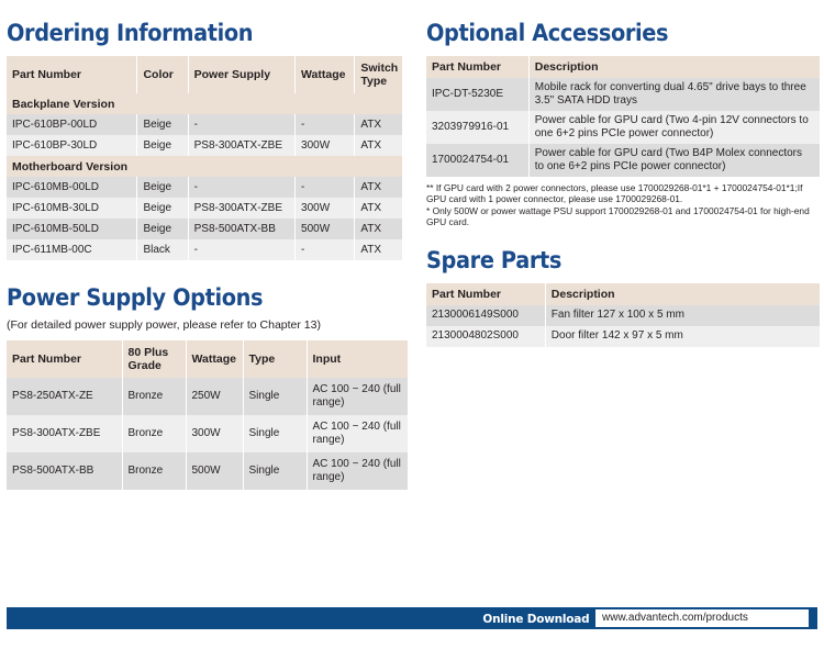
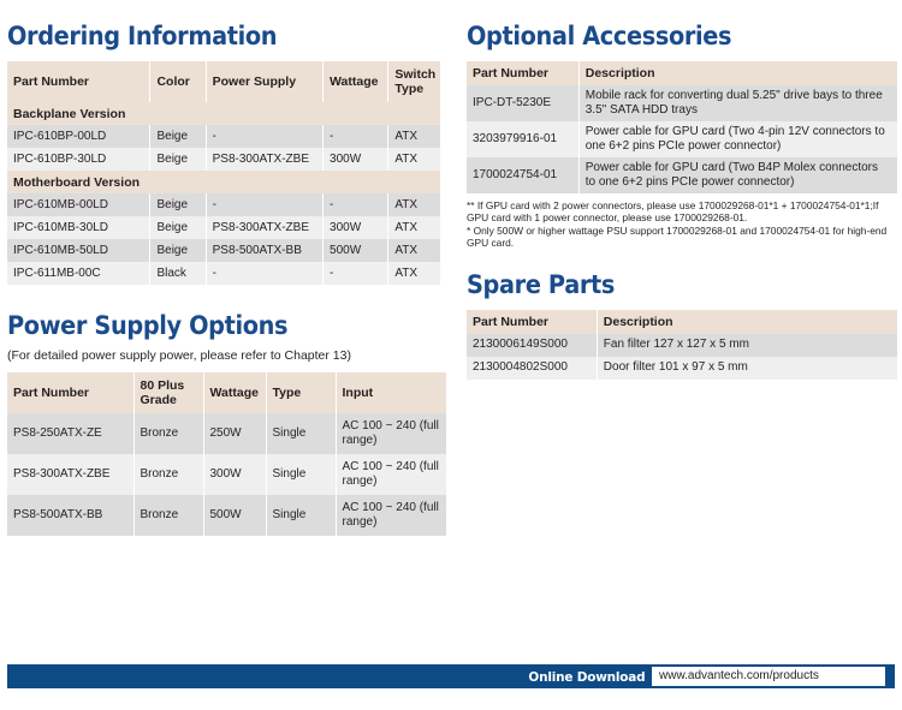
  Ordering Information
  Part Number	Color	Power Supply	Wattage	Switch Type
  Backplane Version
  IPC-610BP-00LD	Beige	-	-	ATX
  IPC-610BP-30LD	Beige	PS8-300ATX-ZBE	300W	ATX
  Motherboard Version
  IPC-610MB-00LD	Beige	-	-	ATX
  IPC-610MB-30LD	Beige	PS8-300ATX-ZBE	300W	ATX
  IPC-610MB-50LD	Beige	PS8-500ATX-BB	500W	ATX
  IPC-611MB-00C	Black	-	-	ATX
  Power Supply Options
  (For detailed power supply power, please refer to Chapter 13)
  Part Number	80 Plus Grade	Wattage	Type	Input
  PS8-250ATX-ZE	Bronze	250W	Single	AC 100 ~ 240 (full range)
  PS8-300ATX-ZBE	Bronze	300W	Single	AC 100 ~ 240 (full range)
  PS8-500ATX-BB	Bronze	500W	Single	AC 100 ~ 240 (full range)
  Optional Accessories
  Part Number	Description
- IPC-DT-5230E	Mobile rack for converting dual 4.65" drive bays to three 3.5" SATA HDD trays
+ IPC-DT-5230E	Mobile rack for converting dual 5.25" drive bays to three 3.5" SATA HDD trays
  3203979916-01	Power cable for GPU card (Two 4-pin 12V connectors to one 6+2 pins PCIe power connector)
  1700024754-01	Power cable for GPU card (Two B4P Molex connectors to one 6+2 pins PCIe power connector)
  ** If GPU card with 2 power connectors, please use 1700029268-01*1 + 1700024754-01*1;If GPU card with 1 power connector, please use 1700029268-01.
- * Only 500W or power wattage PSU support 1700029268-01 and 1700024754-01 for high-end GPU card.
+ * Only 500W or higher wattage PSU support 1700029268-01 and 1700024754-01 for high-end GPU card.
  Spare Parts
  Part Number	Description
- 2130006149S000	Fan filter 127 x 100 x 5 mm
+ 2130006149S000	Fan filter 127 x 127 x 5 mm
- 2130004802S000	Door filter 142 x 97 x 5 mm
+ 2130004802S000	Door filter 101 x 97 x 5 mm
  Online Download
  www.advantech.com/products
